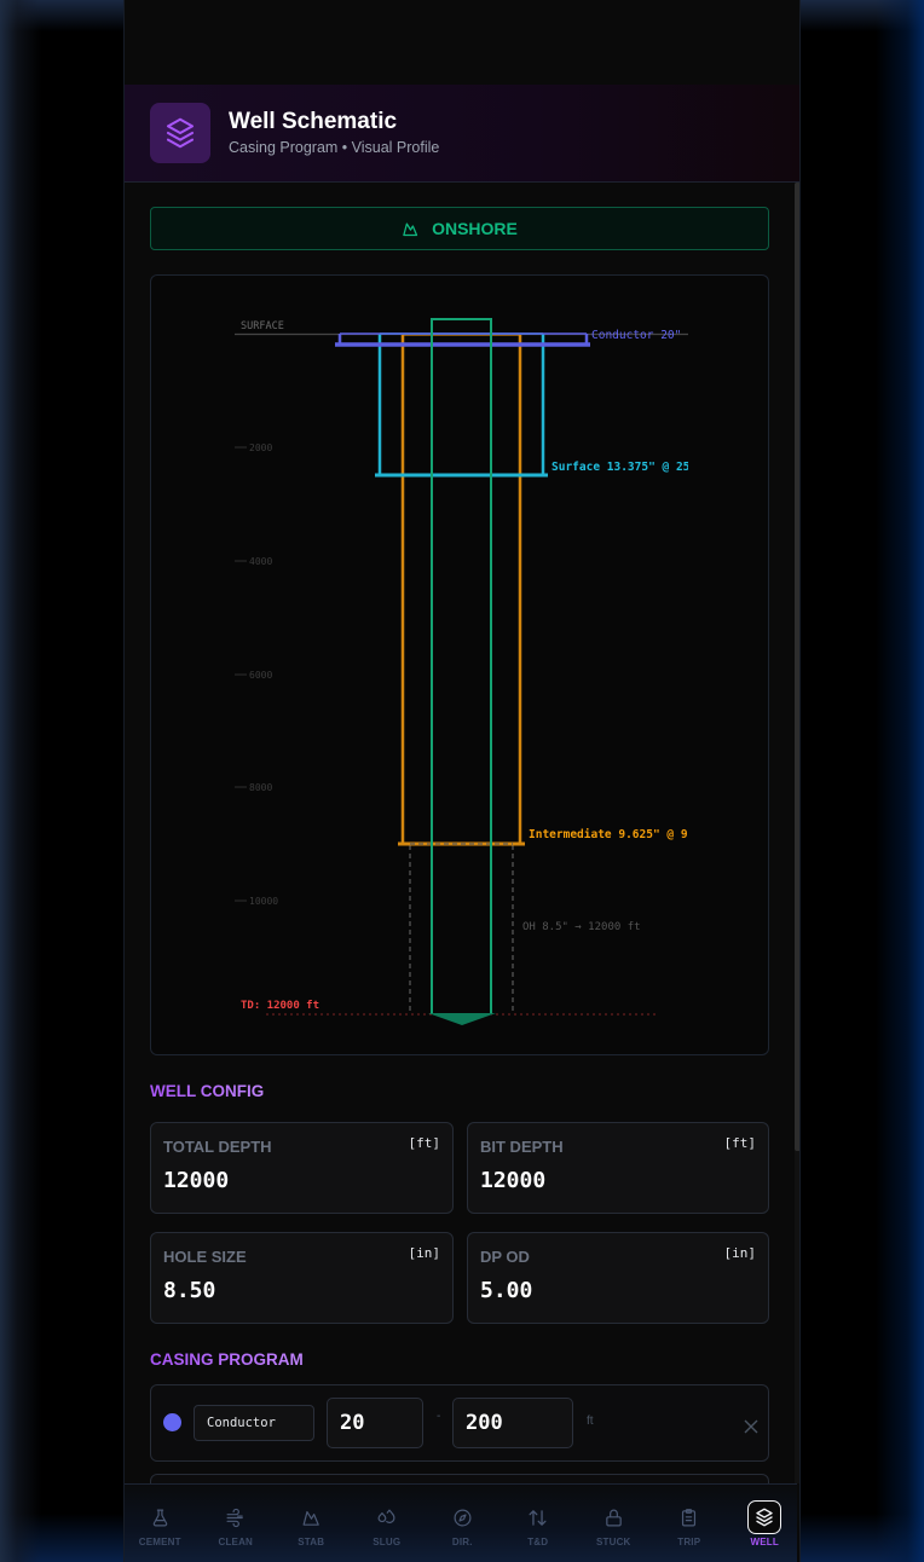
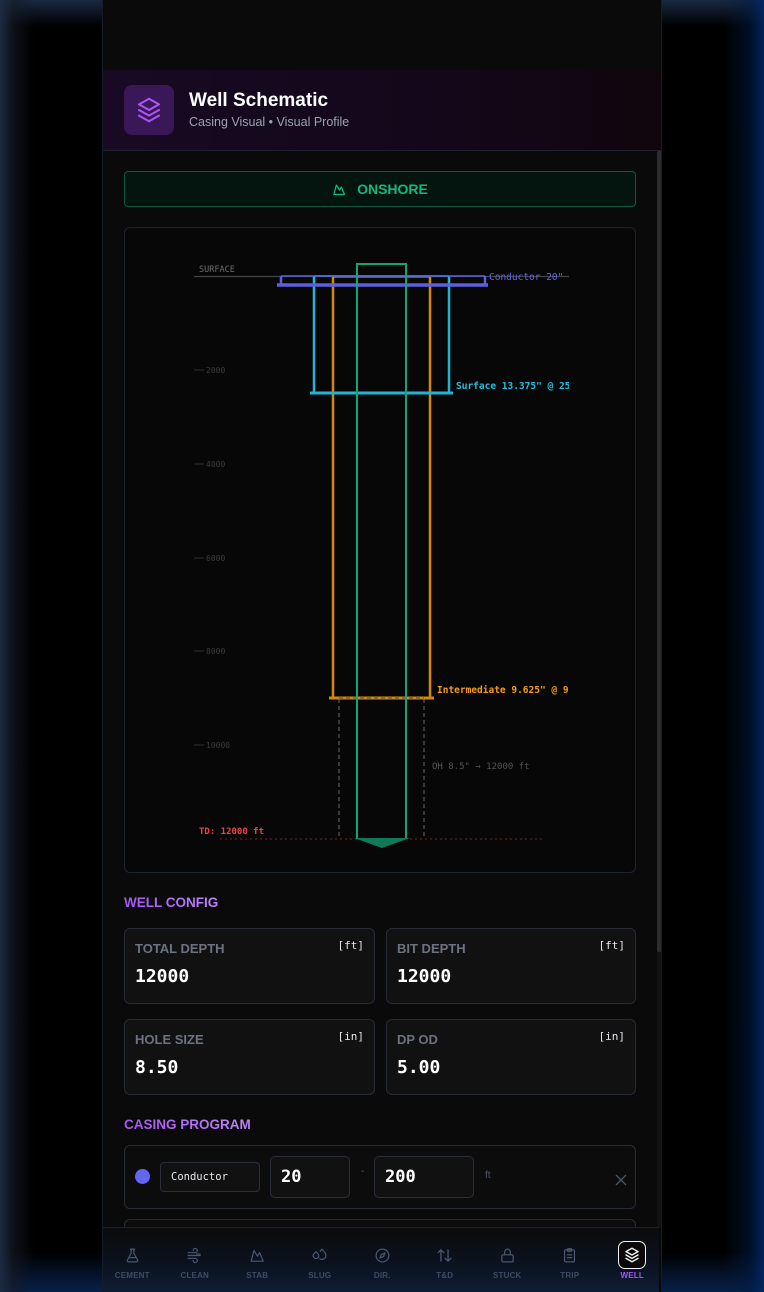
  Well Schematic
- Casing Program • Visual Profile
+ Casing Visual • Visual Profile
  ONSHORE
  SURFACE
  2000
  4000
  6000
  8000
  10000
  TD: 12000 ft
  OH 8.5" → 12000 ft
  Intermediate 9.625" @ 9
  Surface 13.375" @ 25
  WELL CONFIG
  TOTAL DEPTH
  [ft]
  12000
  BIT DEPTH
  [ft]
  12000
  HOLE SIZE
  [in]
  8.50
  DP OD
  [in]
  5.00
  CASING PROGRAM
  Conductor
  20
  -
  200
  ft
  CEMENT
  CLEAN
  STAB
  SLUG
  DIR.
  T&D
  STUCK
  TRIP
  WELL
